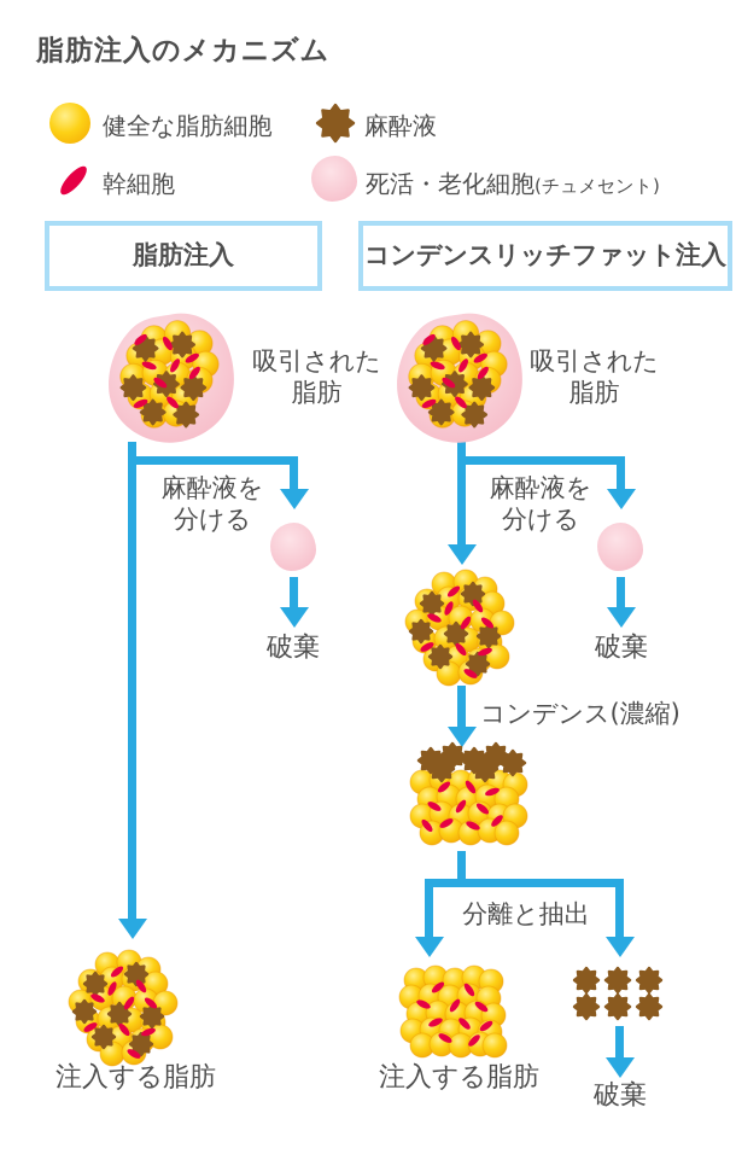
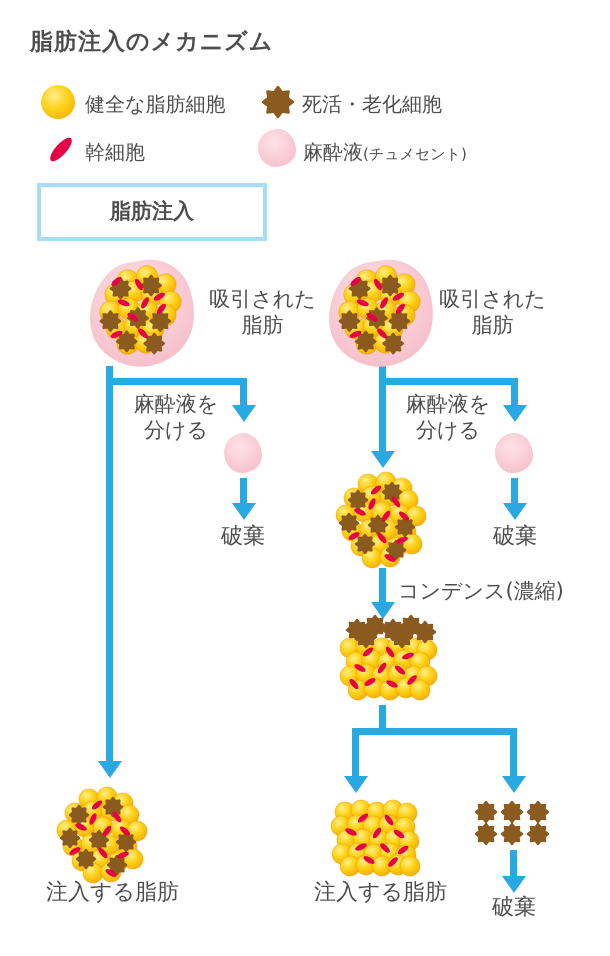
  脂肪注入のメカニズム
  健全な脂肪細胞
- 麻酔液
+ 死活・老化細胞
  幹細胞
- 死活・老化細胞(チュメセント)
+ 麻酔液(チュメセント)
  脂肪注入
- コンデンスリッチファット注入
  吸引された
  脂肪
  吸引された
  脂肪
  麻酔液を
  分ける
  麻酔液を
  分ける
  破棄
  破棄
  コンデンス(濃縮)
- 分離と抽出
  注入する脂肪
  注入する脂肪
  破棄
